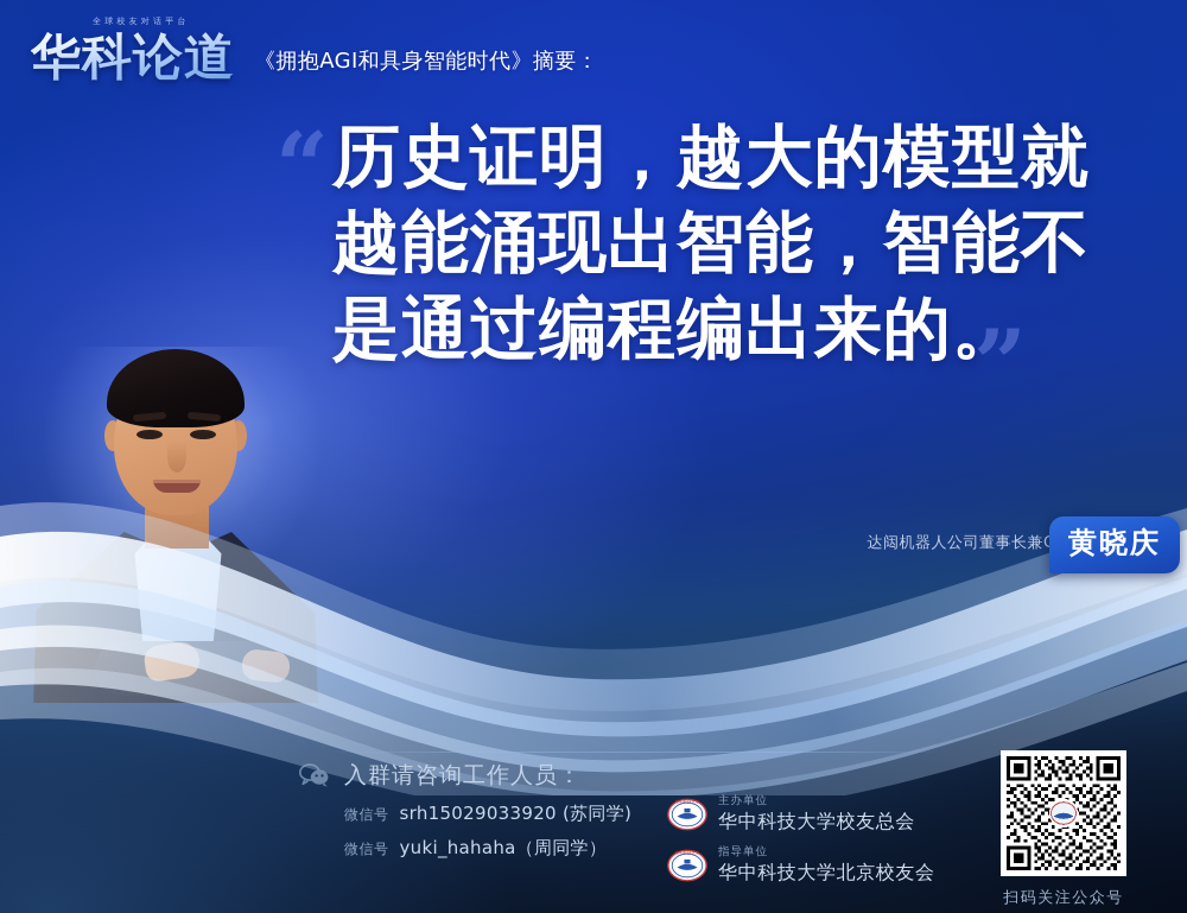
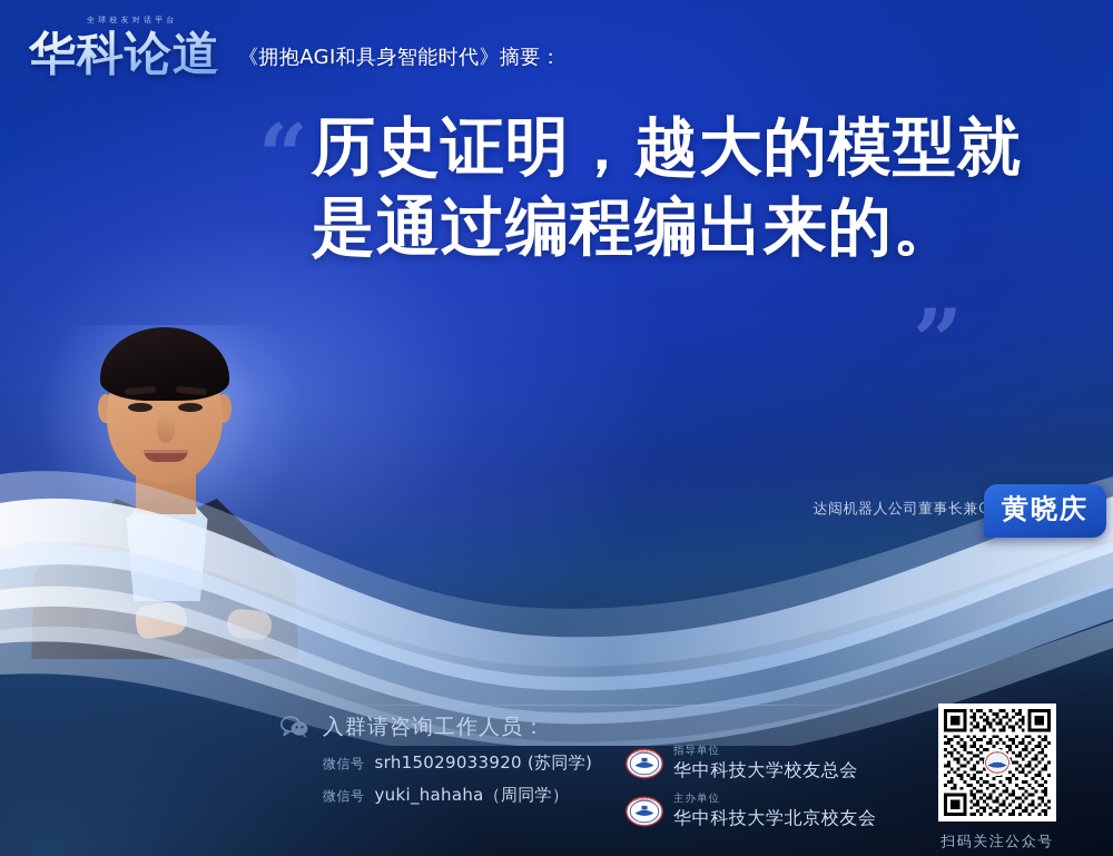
  华科论道
  《拥抱AGI和具身智能时代》摘要：
  “
  ”
  历史证明，越大的模型就
- 越能涌现出智能，智能不
  是通过编程编出来的。
  达闼机器人公司董事长兼
  黄晓庆
  入群请咨询工作人员：
  微信号
  srh15029033920 (苏同学)
  微信号
  yuki_hahaha（周同学）
- 主办单位
+ 指导单位
  华中科技大学校友总会
- 指导单位
+ 主办单位
  华中科技大学北京校友会
  扫码关注公众号
